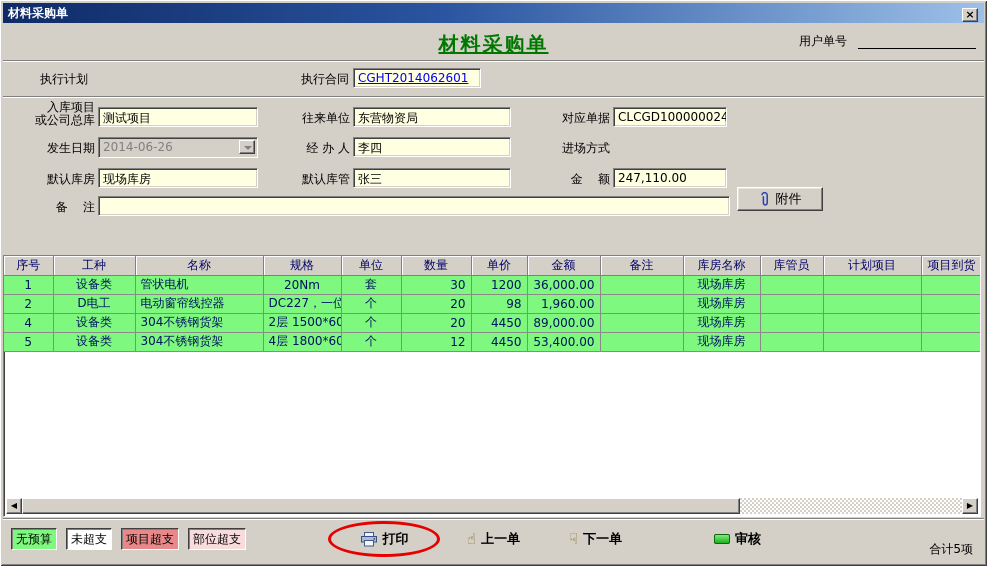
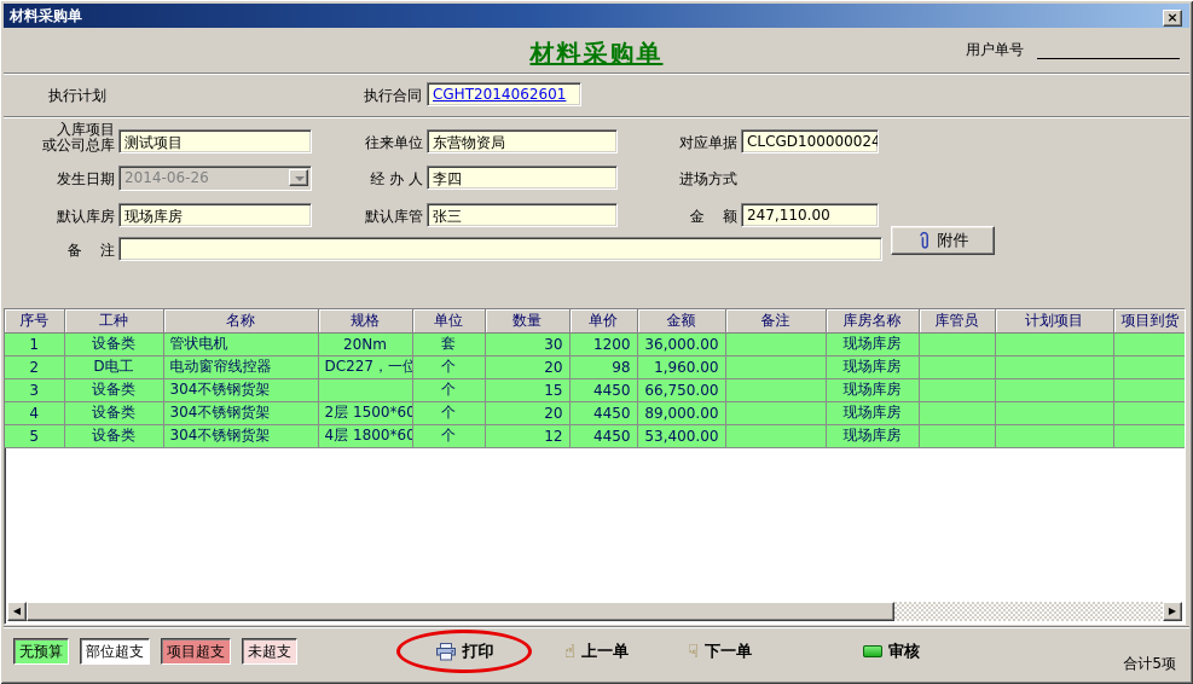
  材料采购单
  ×
  材料采购单
  用户单号
  执行计划
  执行合同
  CGHT2014062601
  入库项目
  或公司总库
  测试项目
  发生日期
  2014-06-26
  默认库房
  现场库房
  往来单位
  东营物资局
  经 办 人
  李四
  默认库管
  张三
  对应单据
  CLCGD100000024
  进场方式
  金 额
  247,110.00
  备 注
  附件
  序号	工种	名称	规格	单位	数量	单价	金额	备注	库房名称	库管员	计划项目	项目到货
  1	设备类	管状电机	20Nm	套	30	1200	36,000.00		现场库房
  2	D电工	电动窗帘线控器	DC227，一位	个	20	98	1,960.00		现场库房
+ 3	设备类	304不锈钢货架		个	15	4450	66,750.00		现场库房
  4	设备类	304不锈钢货架	2层 1500*60	个	20	4450	89,000.00		现场库房
  5	设备类	304不锈钢货架	4层 1800*60	个	12	4450	53,400.00		现场库房
  ◀
  ▶
  无预算
- 未超支
+ 部位超支
  项目超支
- 部位超支
+ 未超支
  打印
  ☝
  上一单
  ☟
  下一单
  审核
  合计5项
